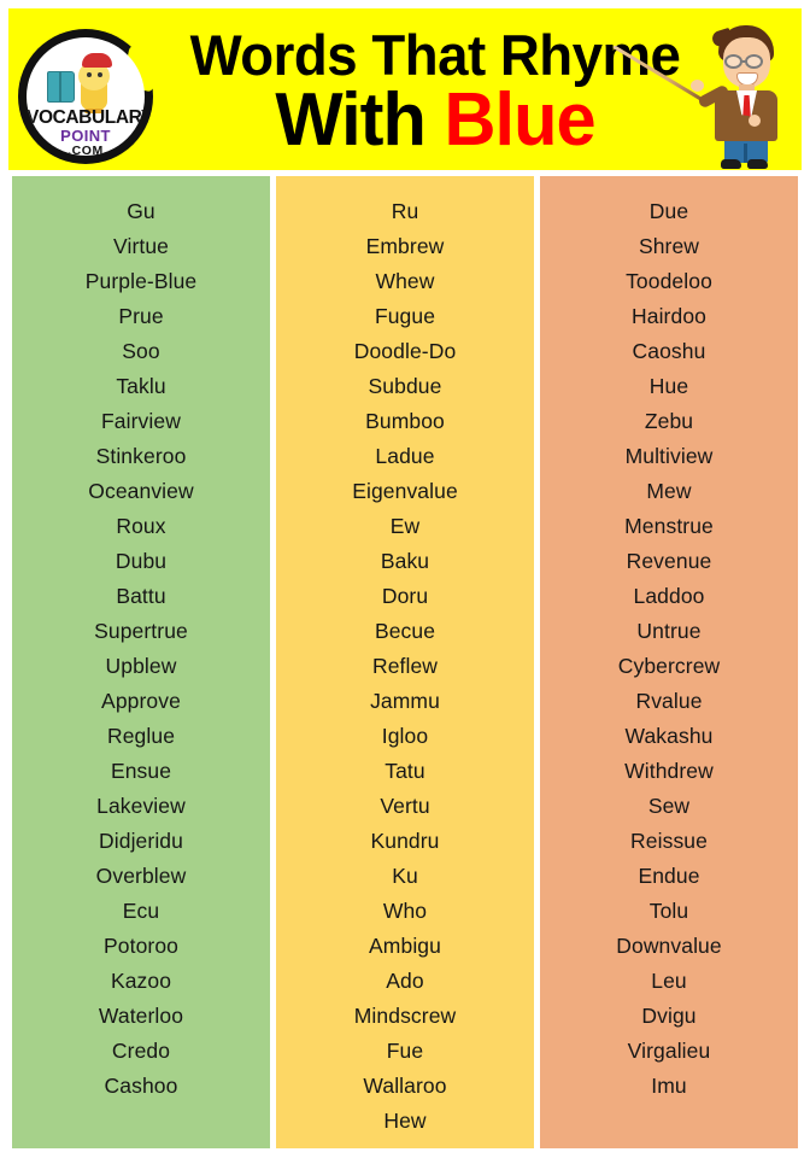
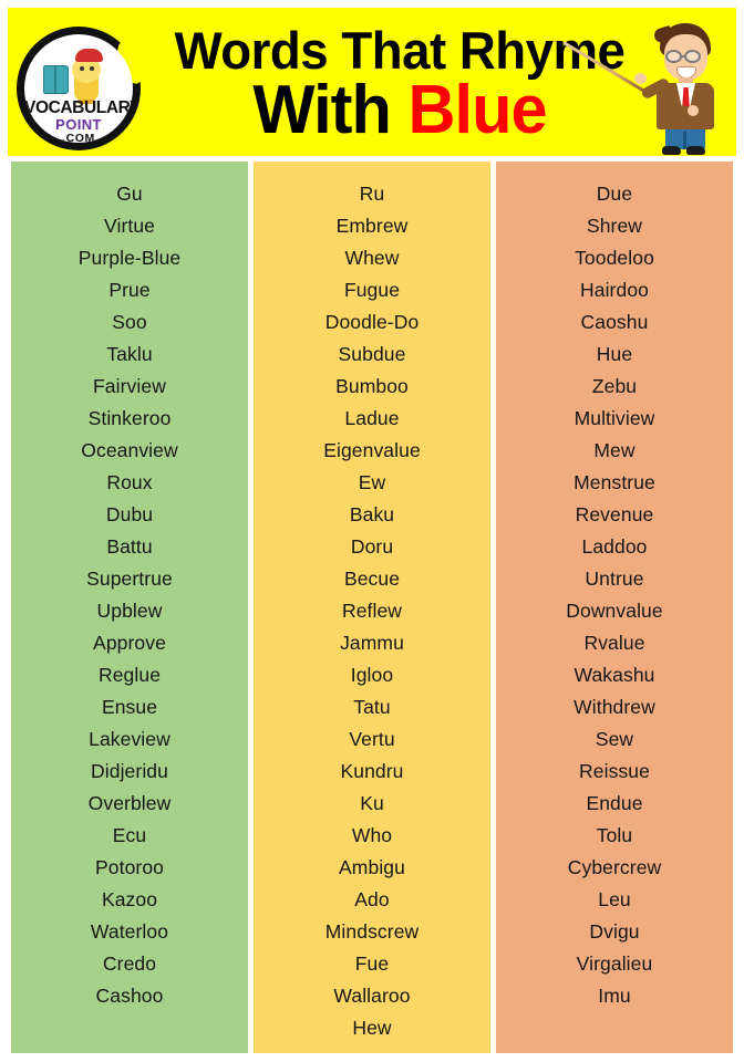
  VOCABULAR
  POINT
  .COM
  Words That Rhye
  With Blue
  Gu
  Virtue
  Purple-Blue
  Prue
  Soo
  Taklu
  Fairview
  Stinkeroo
  Oceanview
  Roux
  Dubu
  Battu
  Supertrue
  Upblew
  Approve
  Reglue
  Ensue
  Lakeview
  Didjeridu
  Overblew
  Ecu
  Potoroo
  Kazoo
  Waterloo
  Credo
  Cashoo
  Ru
  Embrew
  Whew
  Fugue
  Doodle-Do
  Subdue
  Bumboo
  Ladue
  Eigenvalue
  Ew
  Baku
  Doru
  Becue
  Reflew
  Jammu
  Igloo
  Tatu
  Vertu
  Kundru
  Ku
  Who
  Ambigu
  Ado
  Mindscrew
  Fue
  Wallaroo
  Hew
  Due
  Shrew
  Toodeloo
  Hairdoo
  Caoshu
  Hue
  Zebu
  Multiview
  Mew
  Menstrue
  Revenue
  Laddoo
  Untrue
- Cybercrew
+ Downvalue
  Rvalue
  Wakashu
  Withdrew
  Sew
  Reissue
  Endue
  Tolu
- Downvalue
+ Cybercrew
  Leu
  Dvigu
  Virgalieu
  Imu
